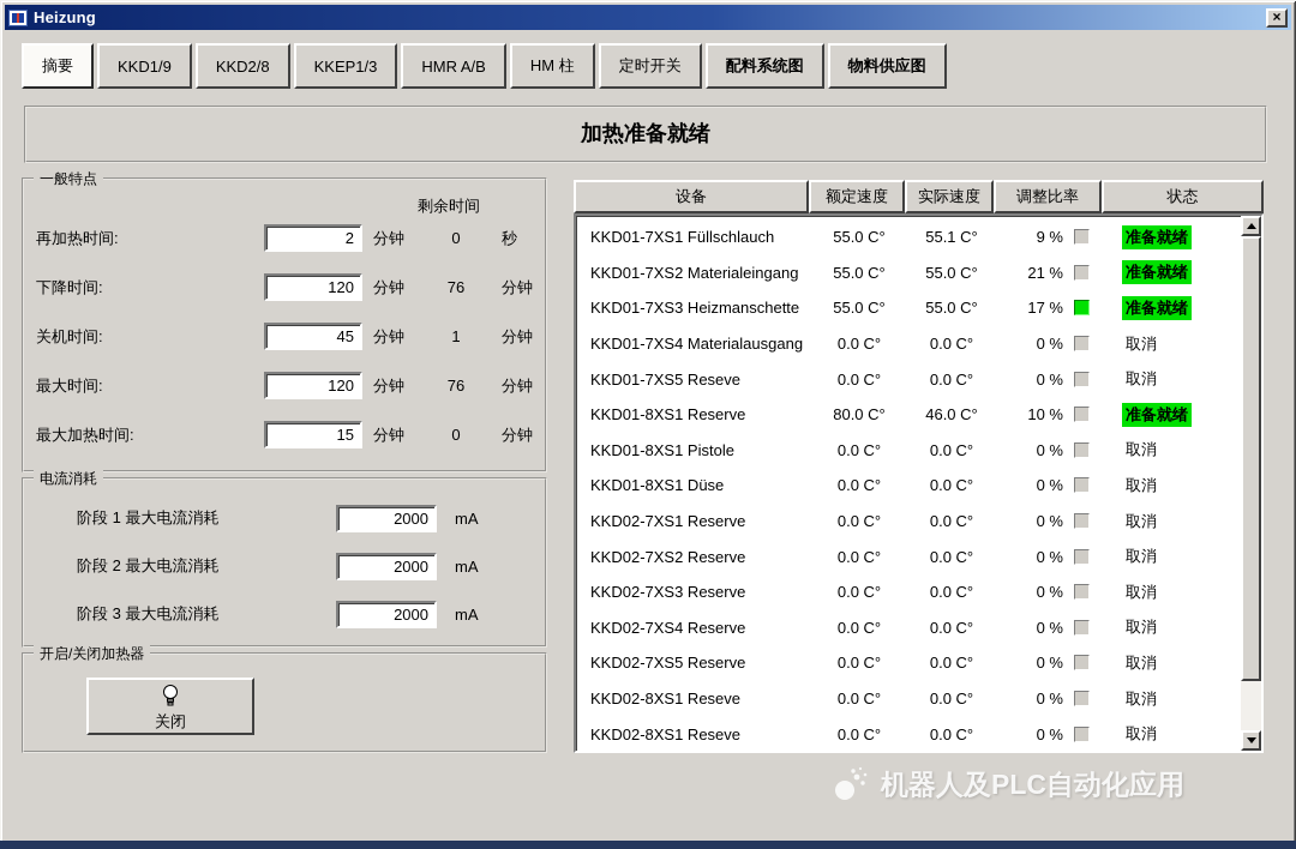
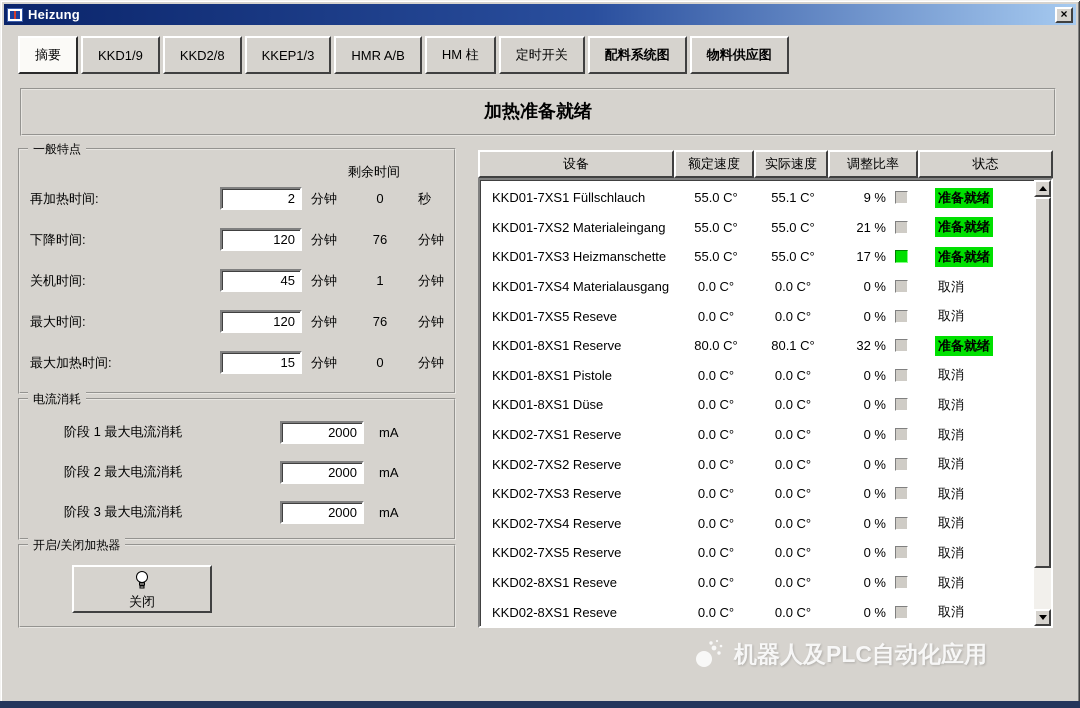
  Heizung
  ×
  摘要
  KKD1/9
  KKD2/8
  KKEP1/3
  HMR A/B
  HM 柱
  定时开关
  配料系统图
  物料供应图
  加热准备就绪
  一般特点
  剩余时间
  再加热时间:
  2
  分钟
  0
  秒
  下降时间:
  120
  分钟
  76
  分钟
  关机时间:
  45
  分钟
  1
  分钟
  最大时间:
  120
  分钟
  76
  分钟
  最大加热时间:
  15
  分钟
  0
  分钟
  电流消耗
  阶段 1 最大电流消耗
  2000
  mA
  阶段 2 最大电流消耗
  2000
  mA
  阶段 3 最大电流消耗
  2000
  mA
  开启/关闭加热器
  关闭
  设备
  额定速度
  实际速度
  调整比率
  状态
  KKD01-7XS1 Füllschlauch
  55.0 C°
  55.1 C°
  9 %
  准备就绪
  KKD01-7XS2 Materialeingang
  55.0 C°
  55.0 C°
  21 %
  准备就绪
  KKD01-7XS3 Heizmanschette
  55.0 C°
  55.0 C°
  17 %
  准备就绪
  KKD01-7XS4 Materialausgang
  0.0 C°
  0.0 C°
  0 %
  取消
  KKD01-7XS5 Reseve
  0.0 C°
  0.0 C°
  0 %
  取消
  KKD01-8XS1 Reserve
  80.0 C°
- 46.0 C°
+ 80.1 C°
- 10 %
+ 32 %
  准备就绪
  KKD01-8XS1 Pistole
  0.0 C°
  0.0 C°
  0 %
  取消
  KKD01-8XS1 Düse
  0.0 C°
  0.0 C°
  0 %
  取消
  KKD02-7XS1 Reserve
  0.0 C°
  0.0 C°
  0 %
  取消
  KKD02-7XS2 Reserve
  0.0 C°
  0.0 C°
  0 %
  取消
  KKD02-7XS3 Reserve
  0.0 C°
  0.0 C°
  0 %
  取消
  KKD02-7XS4 Reserve
  0.0 C°
  0.0 C°
  0 %
  取消
  KKD02-7XS5 Reserve
  0.0 C°
  0.0 C°
  0 %
  取消
  KKD02-8XS1 Reseve
  0.0 C°
  0.0 C°
  0 %
  取消
  KKD02-8XS1 Reseve
  0.0 C°
  0.0 C°
  0 %
  取消
  机器人及PLC自动化应用
